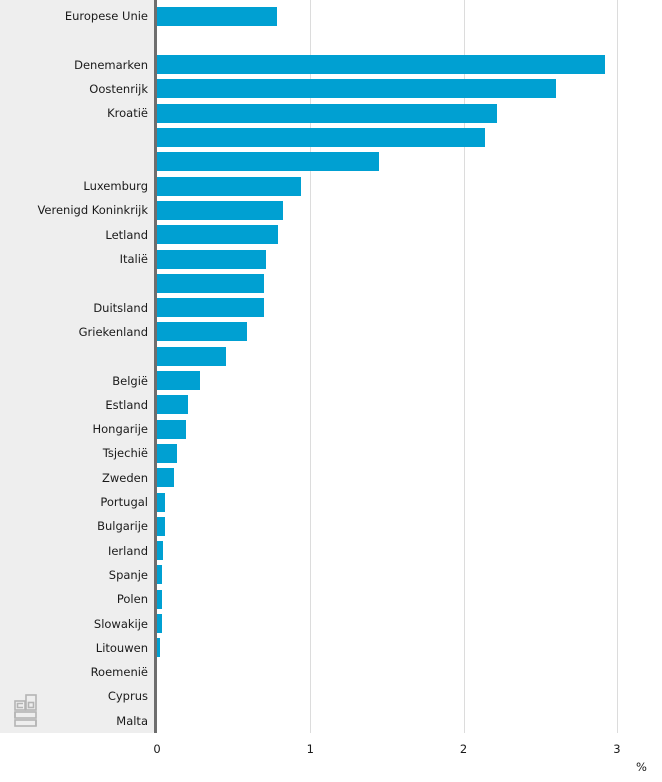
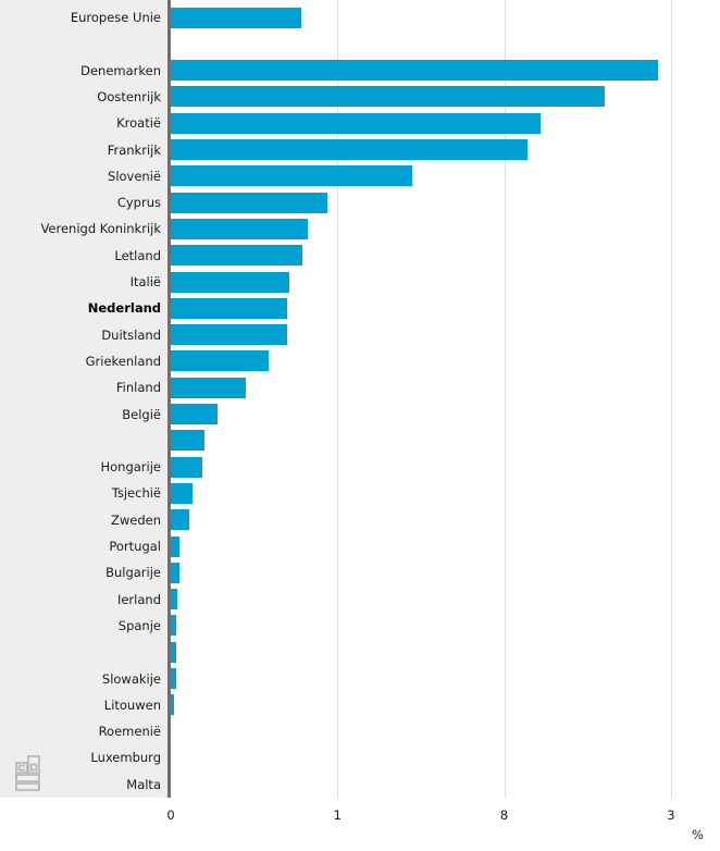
  Europese Unie
  Denemarken
  Oostenrijk
  Kroatië
+ Frankrijk
+ Slovenië
- Luxemburg
+ Cyprus
  Verenigd Koninkrijk
  Letland
  Italië
+ Nederland
  Duitsland
  Griekenland
+ Finland
  België
- Estland
  Hongarije
  Tsjechië
  Zweden
  Portugal
  Bulgarije
  Ierland
  Spanje
- Polen
  Slowakije
  Litouwen
  Roemenië
- Cyprus
+ Luxemburg
  Malta
  0
  1
- 2
+ 8
  3
  %
